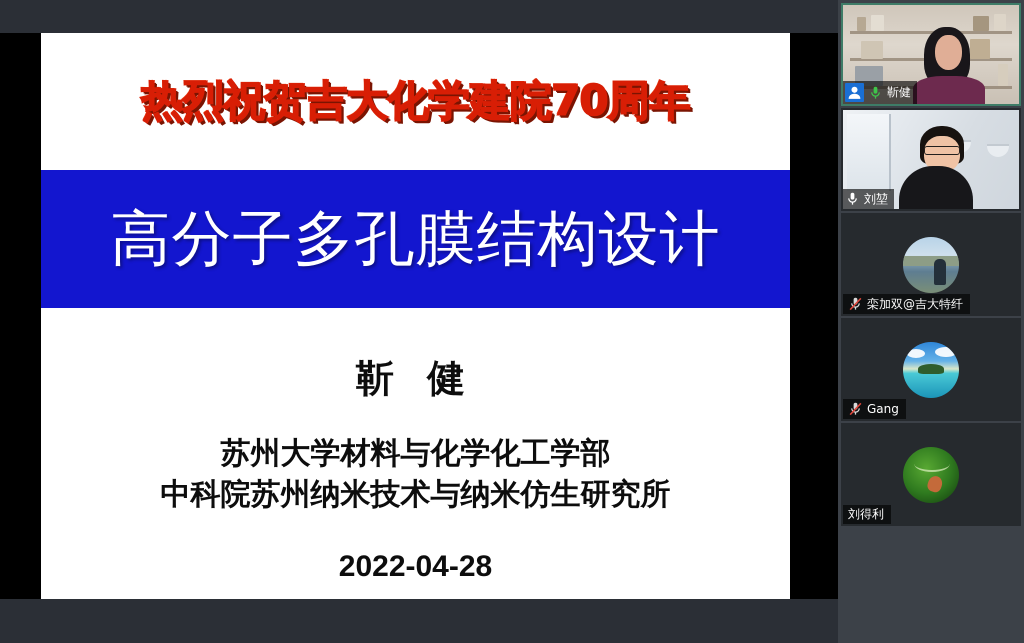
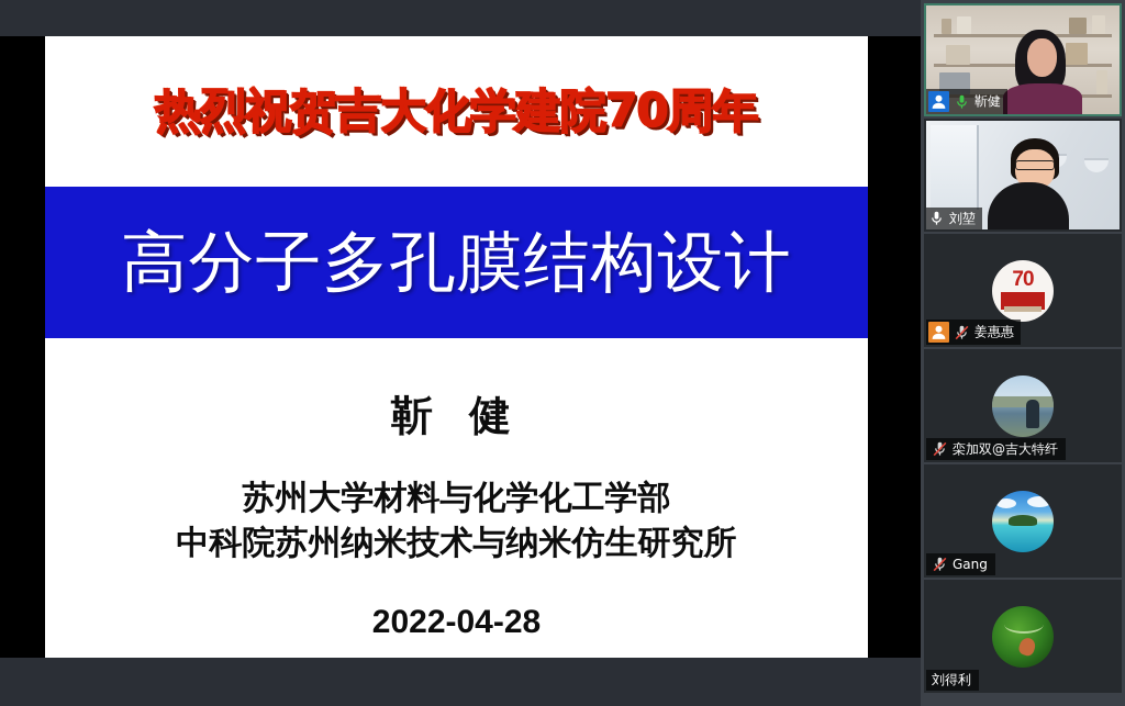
  热烈祝贺吉大化学建院70周年
  高分子多孔膜结构设计
  靳 健
  苏州大学材料与化学化工学部
  中科院苏州纳米技术与纳米仿生研究所
  2022-04-28
  靳健
  刘堃
+ 70
+ 姜惠惠
  栾加双@吉大特纤
  Gang
  刘得利
